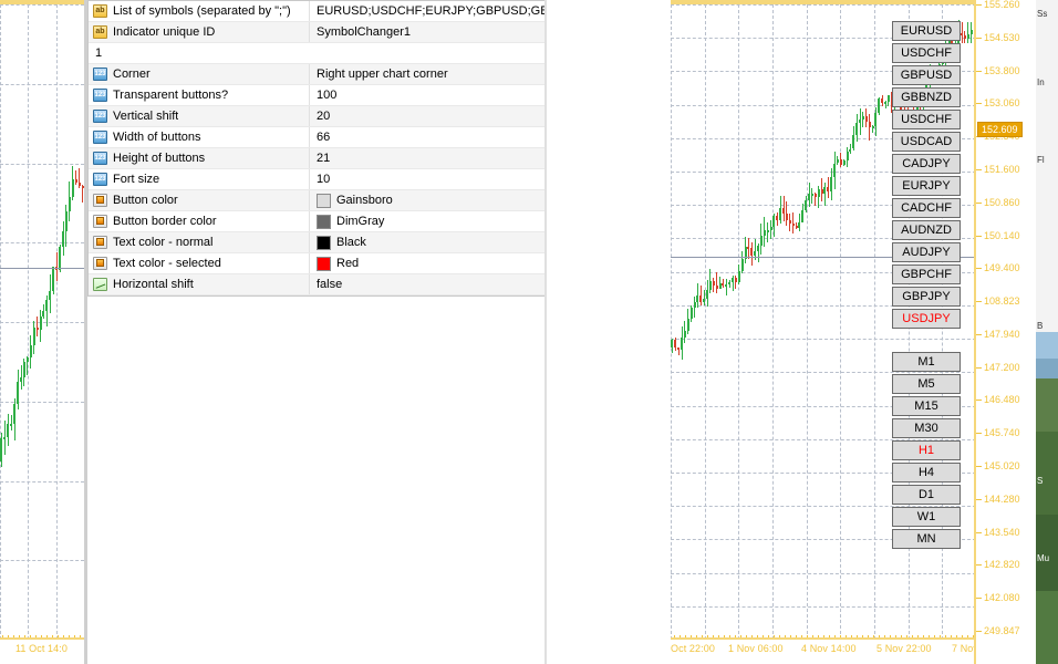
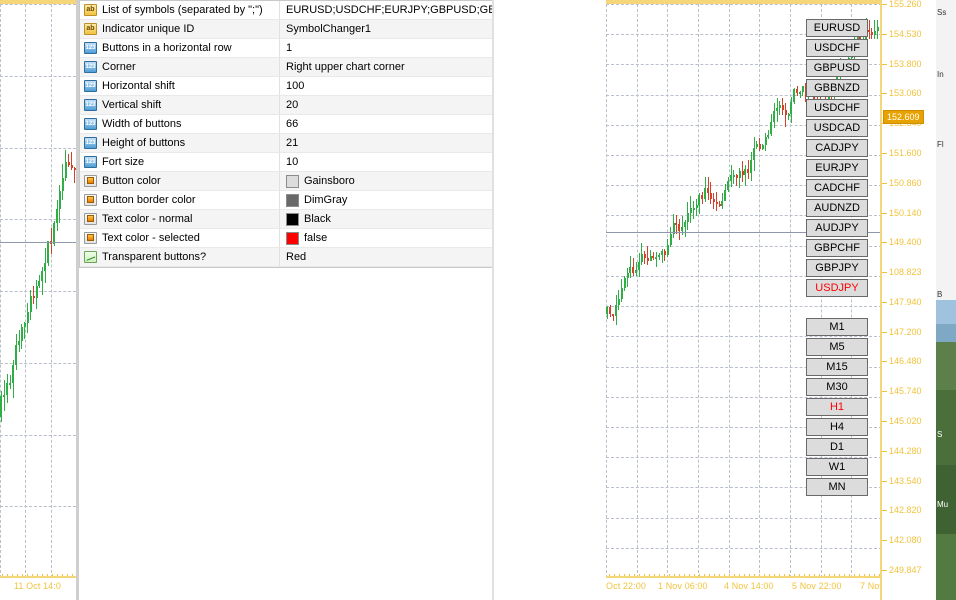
  11 Oct 14:0
  List of symbols (separated by ";")
  EURUSD;USDCHF;EURJPY;GBPUSD;G
  Indicator unique ID
  SymbolChanger1
+ Buttons in a horizontal row
  1
  Corner
  Right upper chart corner
- Transparent buttons?
+ Horizontal shift
  100
  Vertical shift
  20
  Width of buttons
  66
  Height of buttons
  21
  Fort size
  10
  Button color
  Gainsboro
  Button border color
  DimGray
  Text color - normal
  Black
  Text color - selected
- Red
+ false
- Horizontal shift
+ Transparent buttons?
- false
+ Red
  Oct 22:00
  1 Nov 06:00
  4 Nov 14:00
  5 Nov 22:00
  155.260
  154.530
  153.800
  153.060
  151.600
  150.860
  150.140
  149.400
  108.823
  147.940
  147.200
  146.480
  145.740
  145.020
  144.280
  143.540
  142.820
  142.080
  249.847
  152.609
  EURUSD
  USDCHF
  GBPUSD
  GBBNZD
  USDCHF
  USDCAD
  CADJPY
  EURJPY
  CADCHF
  AUDNZD
  AUDJPY
  GBPCHF
  GBPJPY
  USDJPY
  M1
  M5
  M15
  M30
  H1
  H4
  D1
  W1
  MN
  Ss
  In
  Fl
  B
  S
  Mu
